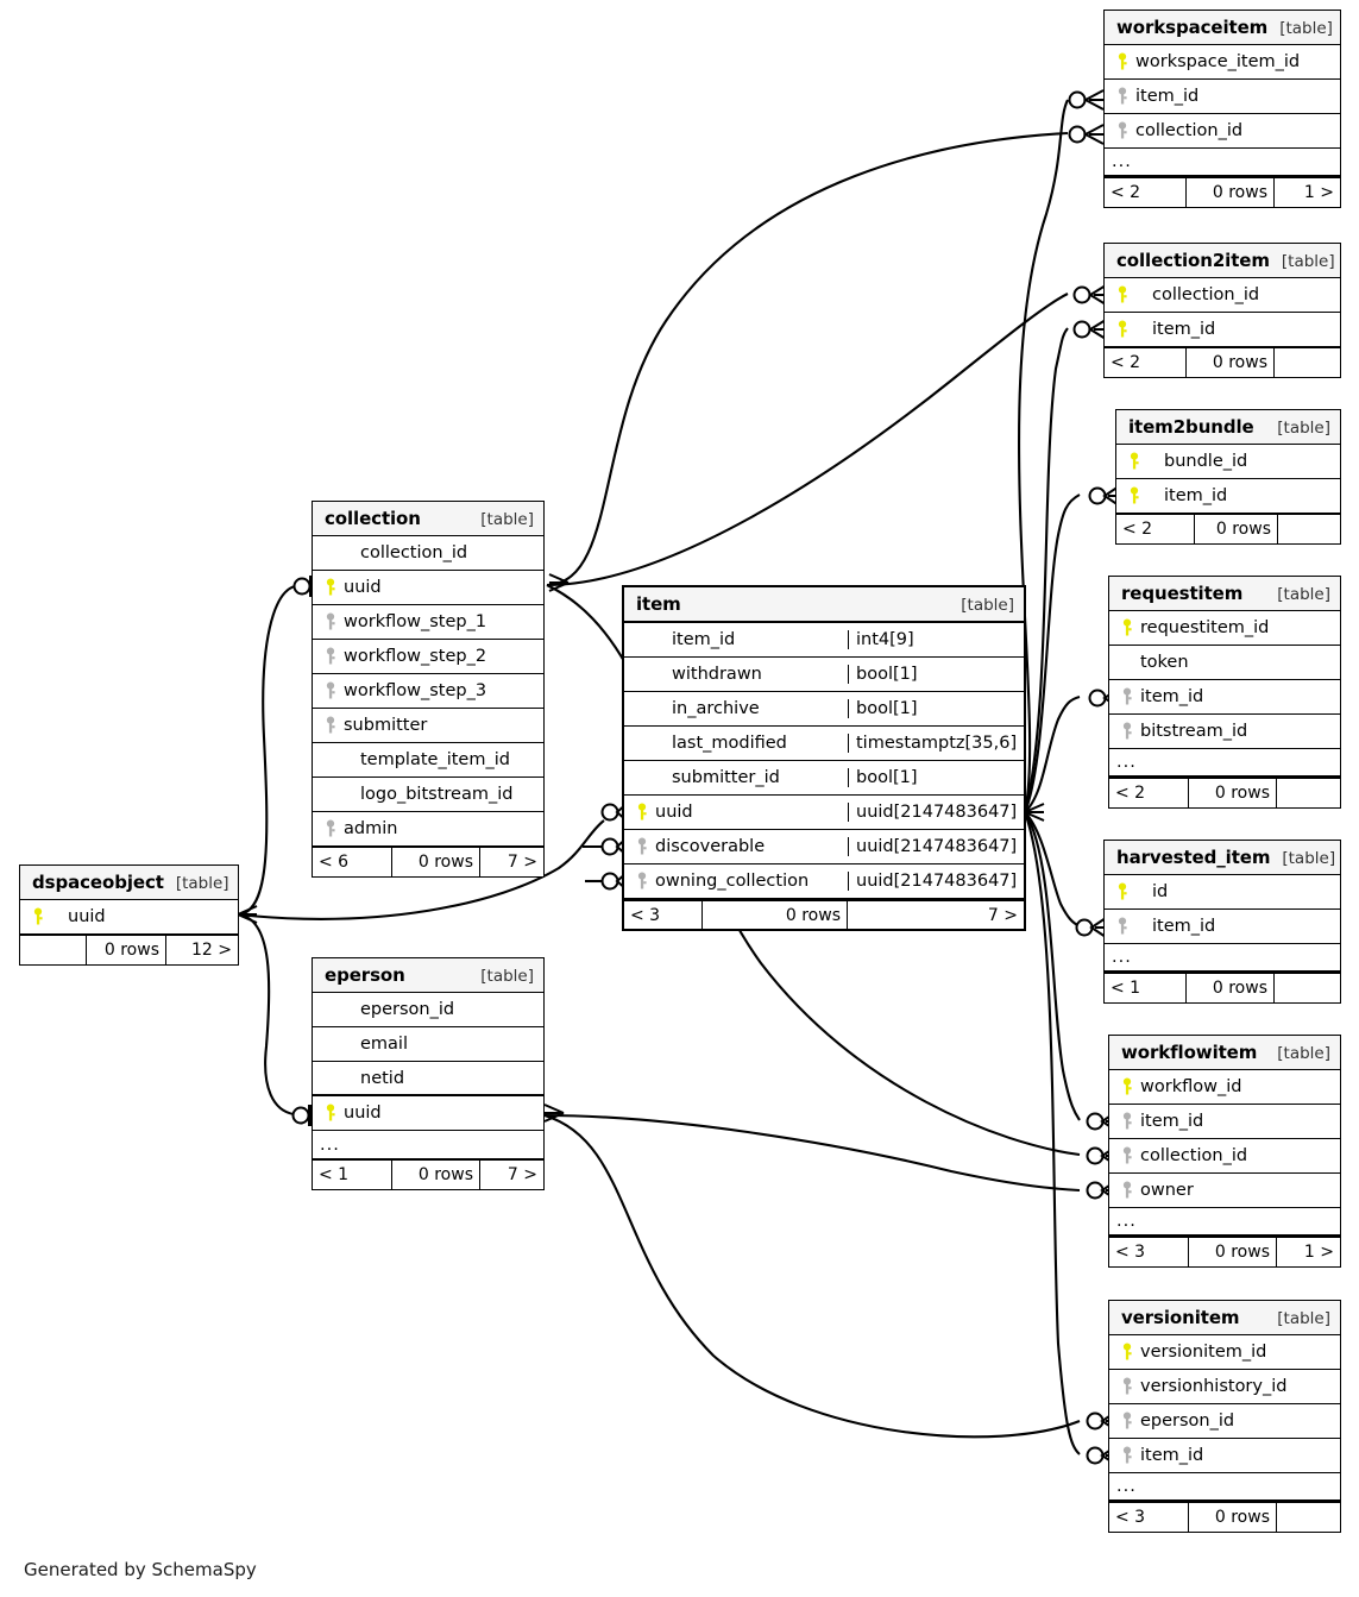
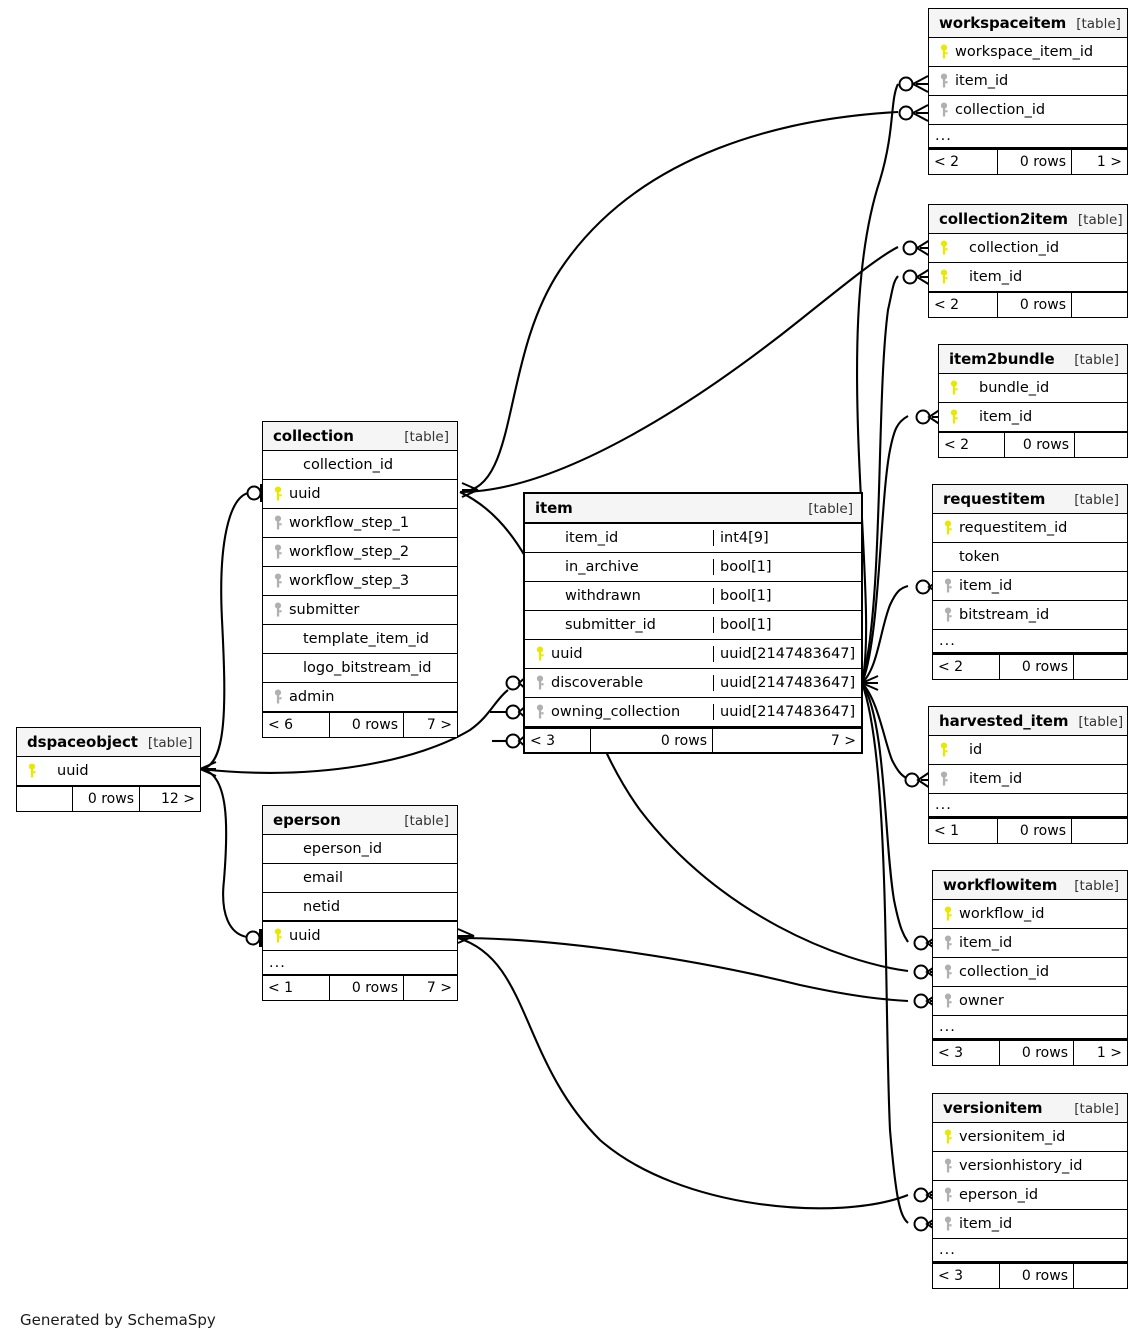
  workspaceitem
  [table]
  workspace_item_id
  item_id
  collection_id
  ...
  < 2
  0 rows
  1 >
  collection2item
  [table]
  collection_id
  item_id
  < 2
  0 rows
  item2bundle
  [table]
  bundle_id
  item_id
  < 2
  0 rows
  requestitem
  [table]
  requestitem_id
  token
  item_id
  bitstream_id
  ...
  < 2
  0 rows
  harvested_item
  [table]
  id
  item_id
  ...
  < 1
  0 rows
  workflowitem
  [table]
  workflow_id
  item_id
  collection_id
  owner
  ...
  < 3
  0 rows
  1 >
  versionitem
  [table]
  versionitem_id
  versionhistory_id
  eperson_id
  item_id
  ...
  < 3
  0 rows
  collection
  [table]
  collection_id
  uuid
  workflow_step_1
  workflow_step_2
  workflow_step_3
  submitter
  template_item_id
  logo_bitstream_id
  admin
  < 6
  0 rows
  7 >
  dspaceobject
  [table]
  uuid
  0 rows
  12 >
  eperson
  [table]
  eperson_id
  email
  netid
  uuid
  ...
  < 1
  0 rows
  7 >
  item
  [table]
  item_id
  int4[9]
- withdrawn
+ in_archive
  bool[1]
- in_archive
+ withdrawn
  bool[1]
- last_modified
- timestamptz[35,6]
  submitter_id
  bool[1]
  uuid
  uuid[2147483647]
  discoverable
  uuid[2147483647]
  owning_collection
  uuid[2147483647]
  < 3
  0 rows
  7 >
  Generated by SchemaSpy
